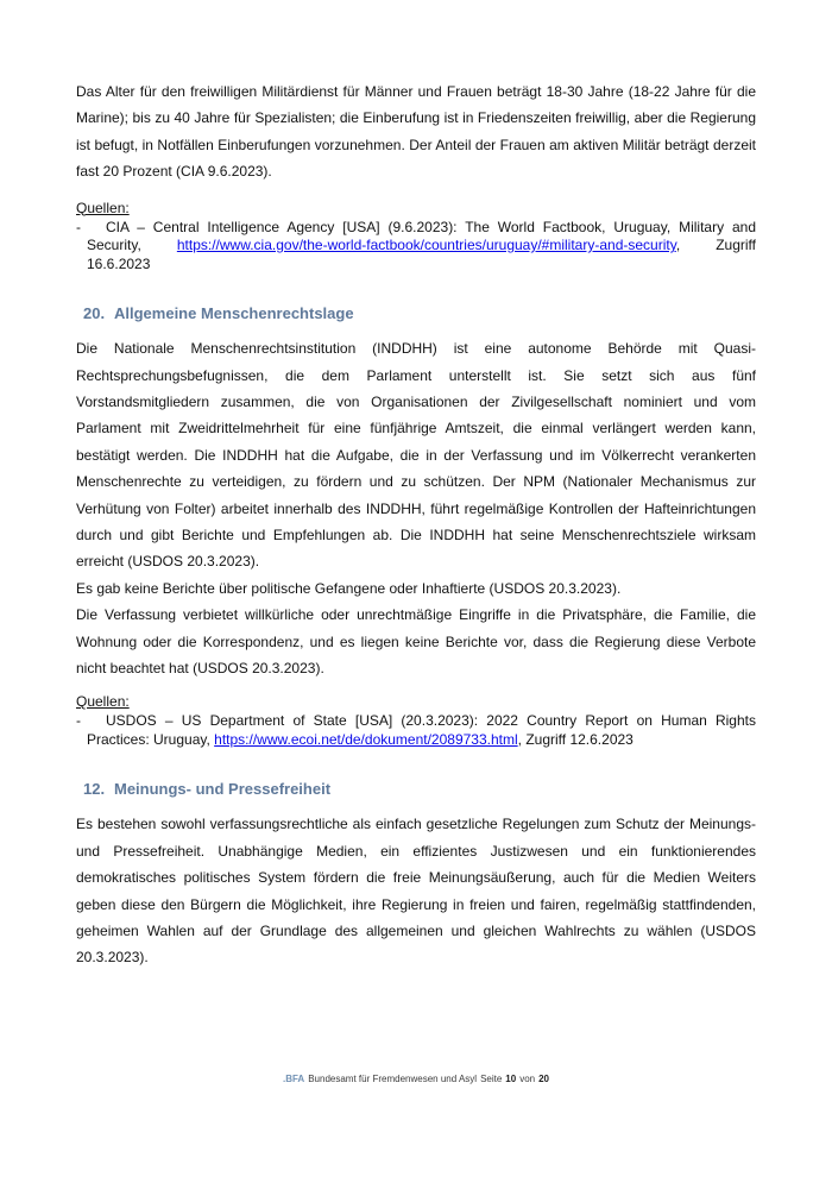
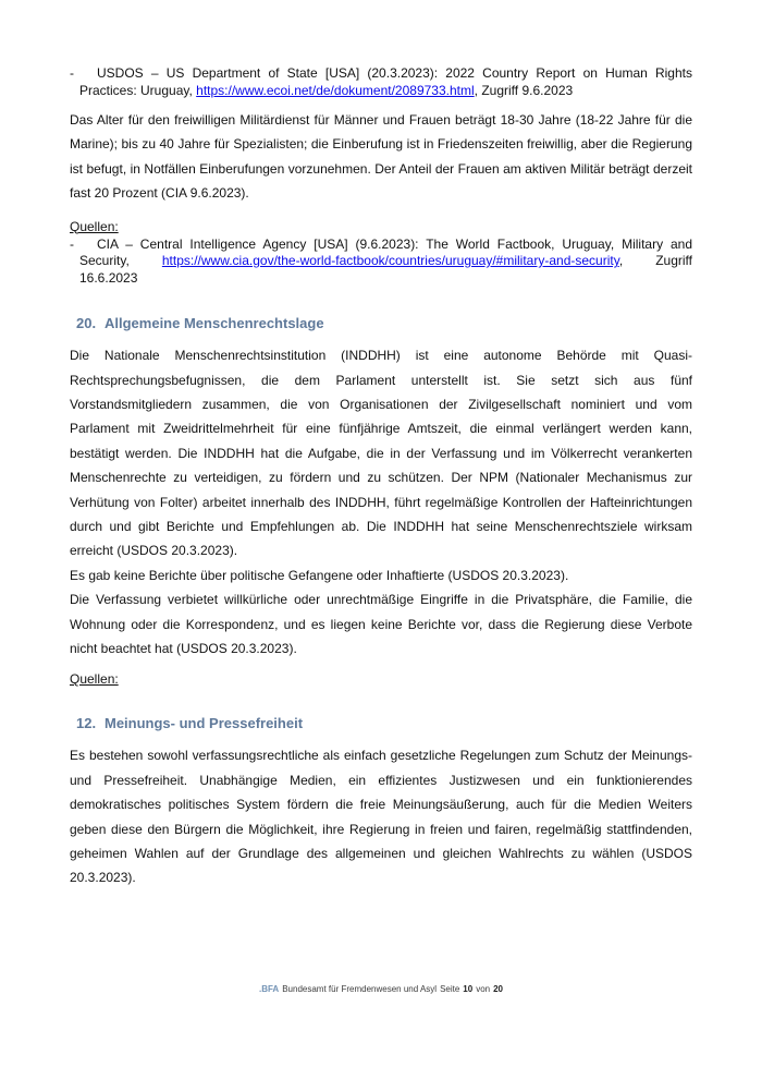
+ - USDOS – US Department of State [USA] (20.3.2023): 2022 Country Report on Human Rights Practices: Uruguay, https://www.ecoi.net/de/dokument/2089733.html, Zugriff 9.6.2023
  Das Alter für den freiwilligen Militärdienst für Männer und Frauen beträgt 18-30 Jahre (18-22 Jahre für die Marine); bis zu 40 Jahre für Spezialisten; die Einberufung ist in Friedenszeiten freiwillig, aber die Regierung ist befugt, in Notfällen Einberufungen vorzunehmen. Der Anteil der Frauen am aktiven Militär beträgt derzeit fast 20 Prozent (CIA 9.6.2023).
  Quellen:
  - CIA – Central Intelligence Agency [USA] (9.6.2023): The World Factbook, Uruguay, Military and Security, https://www.cia.gov/the-world-factbook/countries/uruguay/#military-and-security, Zugriff 16.6.2023
  20. Allgemeine Menschenrechtslage
  Die Nationale Menschenrechtsinstitution (INDDHH) ist eine autonome Behörde mit Quasi-Rechtsprechungsbefugnissen, die dem Parlament unterstellt ist. Sie setzt sich aus fünf Vorstandsmitgliedern zusammen, die von Organisationen der Zivilgesellschaft nominiert und vom Parlament mit Zweidrittelmehrheit für eine fünfjährige Amtszeit, die einmal verlängert werden kann, bestätigt werden. Die INDDHH hat die Aufgabe, die in der Verfassung und im Völkerrecht verankerten Menschenrechte zu verteidigen, zu fördern und zu schützen. Der NPM (Nationaler Mechanismus zur Verhütung von Folter) arbeitet innerhalb des INDDHH, führt regelmäßige Kontrollen der Hafteinrichtungen durch und gibt Berichte und Empfehlungen ab. Die INDDHH hat seine Menschenrechtsziele wirksam erreicht (USDOS 20.3.2023).
  Es gab keine Berichte über politische Gefangene oder Inhaftierte (USDOS 20.3.2023).
  Die Verfassung verbietet willkürliche oder unrechtmäßige Eingriffe in die Privatsphäre, die Familie, die Wohnung oder die Korrespondenz, und es liegen keine Berichte vor, dass die Regierung diese Verbote nicht beachtet hat (USDOS 20.3.2023).
  Quellen:
- - USDOS – US Department of State [USA] (20.3.2023): 2022 Country Report on Human Rights Practices: Uruguay, https://www.ecoi.net/de/dokument/2089733.html, Zugriff 12.6.2023
  12. Meinungs- und Pressefreiheit
  Es bestehen sowohl verfassungsrechtliche als einfach gesetzliche Regelungen zum Schutz der Meinungs- und Pressefreiheit. Unabhängige Medien, ein effizientes Justizwesen und ein funktionierendes demokratisches politisches System fördern die freie Meinungsäußerung, auch für die Medien Weiters geben diese den Bürgern die Möglichkeit, ihre Regierung in freien und fairen, regelmäßig stattfindenden, geheimen Wahlen auf der Grundlage des allgemeinen und gleichen Wahlrechts zu wählen (USDOS 20.3.2023).
  .BFA Bundesamt für Fremdenwesen und Asyl Seite 10 von 20
